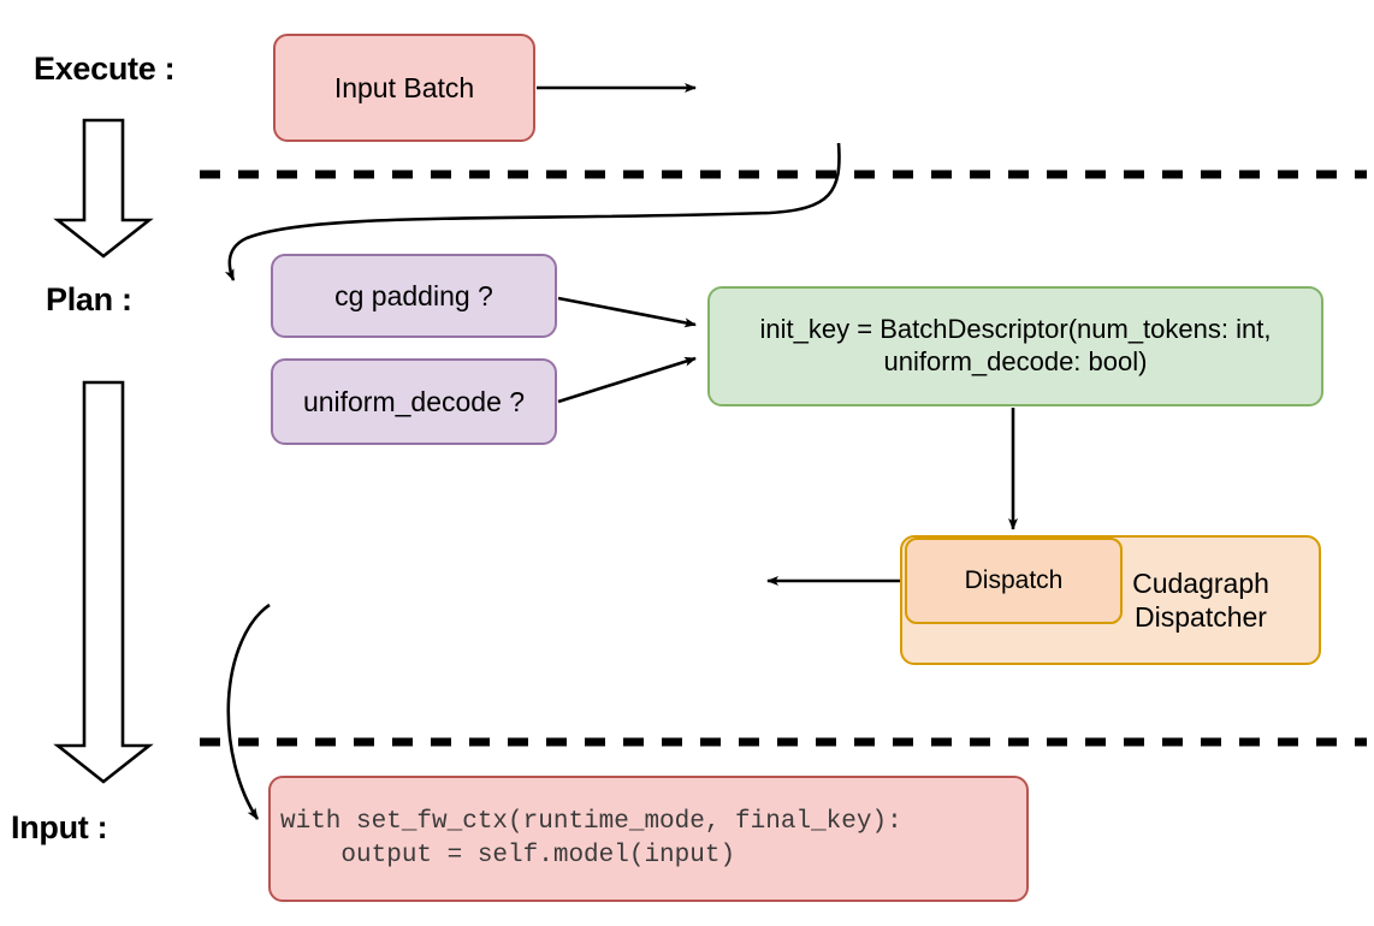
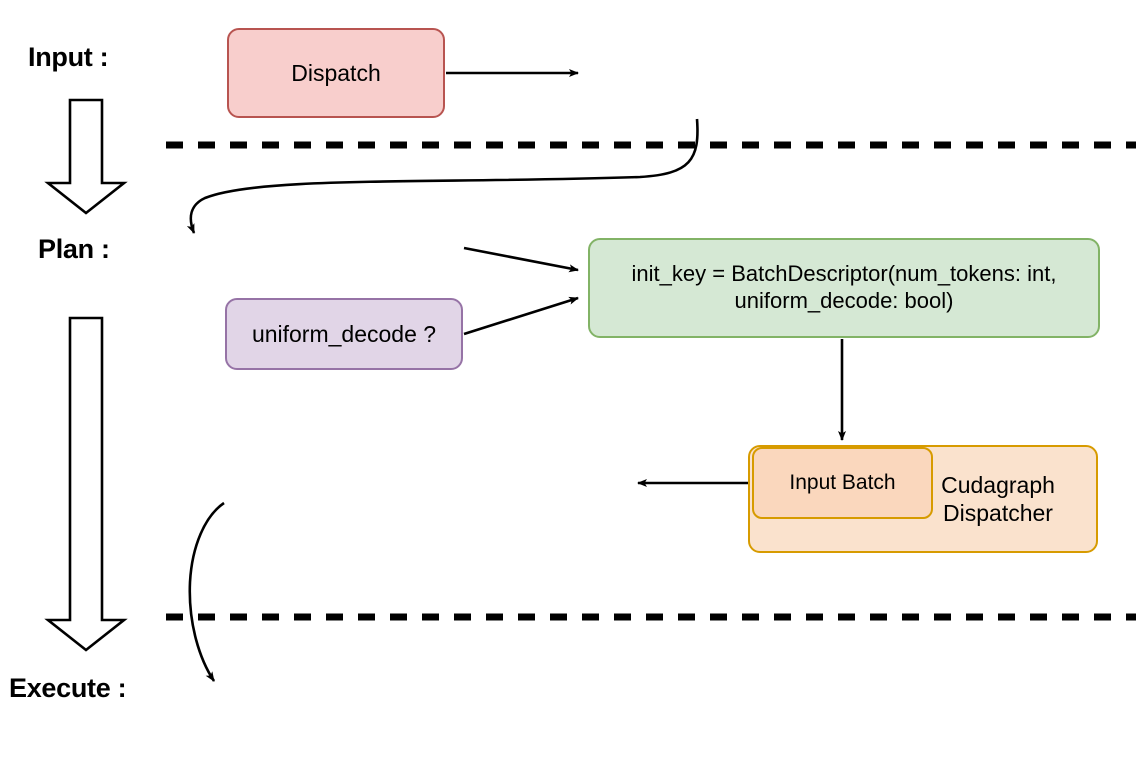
- Execute :
+ Input :
  Plan :
- Input :
+ Execute :
- Input Batch
+ Dispatch
- cg padding ?
  uniform_decode ?
  init_key = BatchDescriptor(num_tokens: int,
  uniform_decode: bool)
  Cudagraph
  Dispatcher
- Dispatch
+ Input Batch
- with set_fw_ctx(runtime_mode, final_key):
- output = self.model(input)
